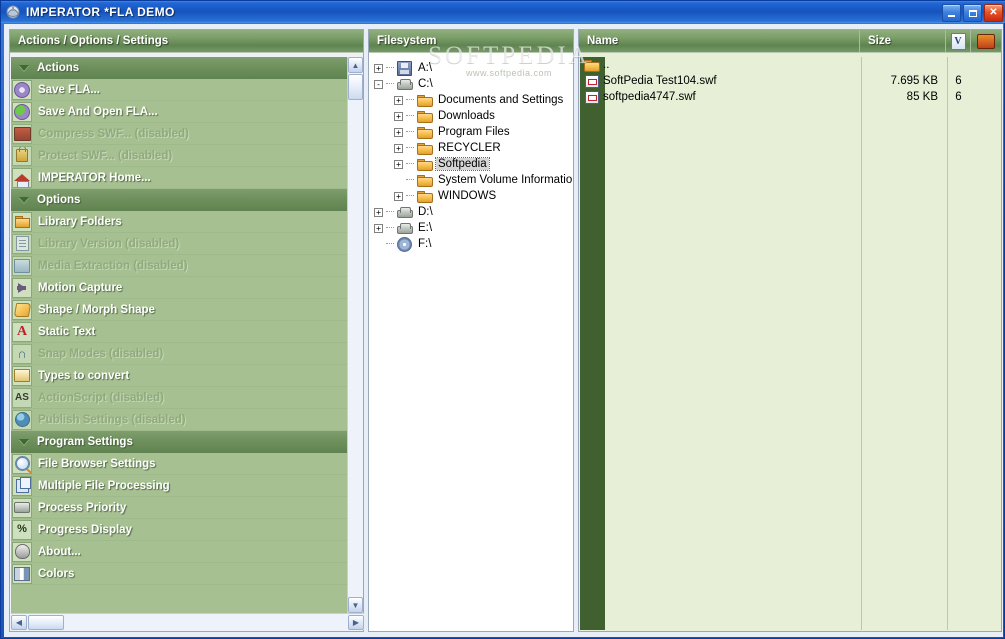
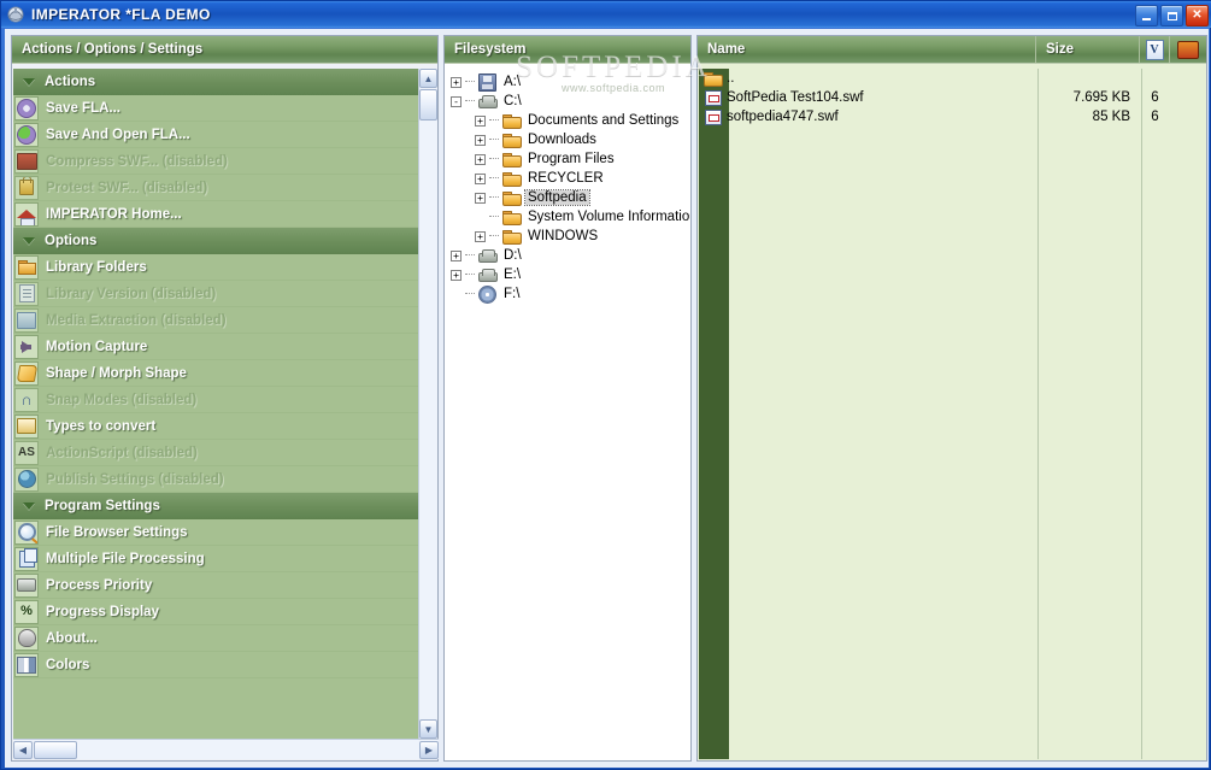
  IMPERATOR *FLA DEMO
  ✕
  Actions / Options / Settings
  Actions
  Save FLA...
  Save And Open FLA...
  Compress SWF... (disabled)
  Protect SWF... (disabled)
  IMPERATOR Home...
  Options
  Library Folders
  Library Version (disabled)
  Media Extraction (disabled)
  Motion Capture
  Shape / Morph Shape
- A
- Static Text
  ∩
  Snap Modes (disabled)
  Types to convert
  AS
  ActionScript (disabled)
  Publish Settings (disabled)
  Program Settings
  File Browser Settings
  Multiple File Processing
  Process Priority
  %
  Progress Display
  About...
  Colors
  ▲
  ▼
  ◀
  ▶
  Filesystem
  +
  A:\
  -
  C:\
  +
  Documents and Settings
  +
  Downloads
  +
  Program Files
  +
  RECYCLER
  +
  Softpedia
  System Volume Informatio
  +
  WINDOWS
  +
  D:\
  +
  E:\
  F:\
  Name
  Size
  V
  ..
  SoftPedia Test104.swf
  7.695 KB
  6
  softpedia4747.swf
  85 KB
  6
  SOFTPEDIA
  www.softpedia.com
